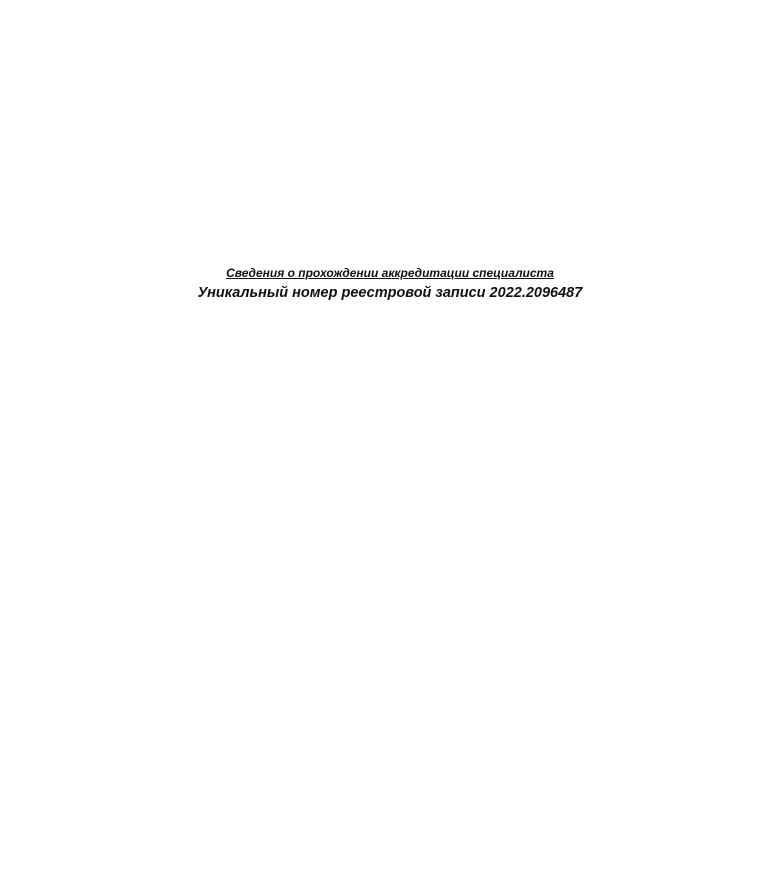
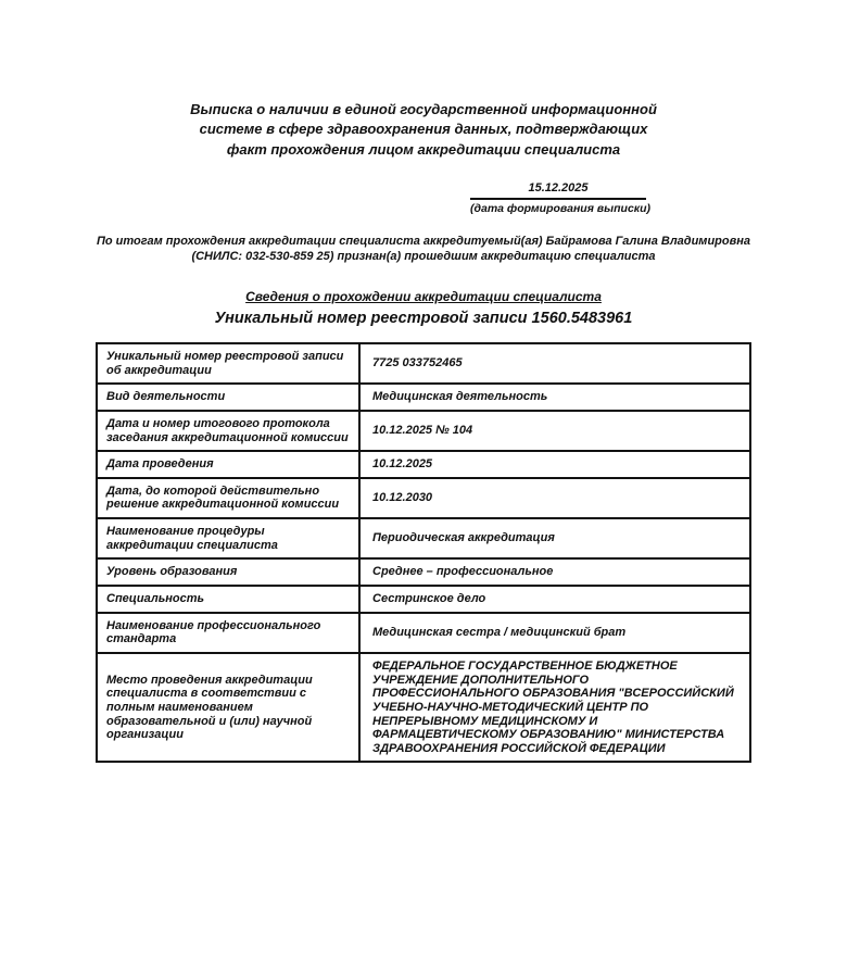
+ Выписка о наличии в единой государственной информационной системе в сфере здравоохранения данных, подтверждающих факт прохождения лицом аккредитации специалиста
+ 15.12.2025
+ (дата формирования выписки)
+ По итогам прохождения аккредитации специалиста аккредитуемый(ая) Байрамова Галина Владимировна (СНИЛС: 032-530-859 25) признан(а) прошедшим аккредитацию специалиста
  Сведения о прохождении аккредитации специалиста
- Уникальный номер реестровой записи 2022.2096487
+ Уникальный номер реестровой записи 1560.5483961
+ Уникальный номер реестровой записи об аккредитации	7725 033752465
+ Вид деятельности	Медицинская деятельность
+ Дата и номер итогового протокола заседания аккредитационной комиссии	10.12.2025 № 104
+ Дата проведения	10.12.2025
+ Дата, до которой действительно решение аккредитационной комиссии	10.12.2030
+ Наименование процедуры аккредитации специалиста	Периодическая аккредитация
+ Уровень образования	Среднее – профессиональное
+ Специальность	Сестринское дело
+ Наименование профессионального стандарта	Медицинская сестра / медицинский брат
+ Место проведения аккредитации специалиста в соответствии с полным наименованием образовательной и (или) научной организации	ФЕДЕРАЛЬНОЕ ГОСУДАРСТВЕННОЕ БЮДЖЕТНОЕ УЧРЕЖДЕНИЕ ДОПОЛНИТЕЛЬНОГО ПРОФЕССИОНАЛЬНОГО ОБРАЗОВАНИЯ "ВСЕРОССИЙСКИЙ УЧЕБНО-НАУЧНО-МЕТОДИЧЕСКИЙ ЦЕНТР ПО НЕПРЕРЫВНОМУ МЕДИЦИНСКОМУ И ФАРМАЦЕВТИЧЕСКОМУ ОБРАЗОВАНИЮ" МИНИСТЕРСТВА ЗДРАВООХРАНЕНИЯ РОССИЙСКОЙ ФЕДЕРАЦИИ
